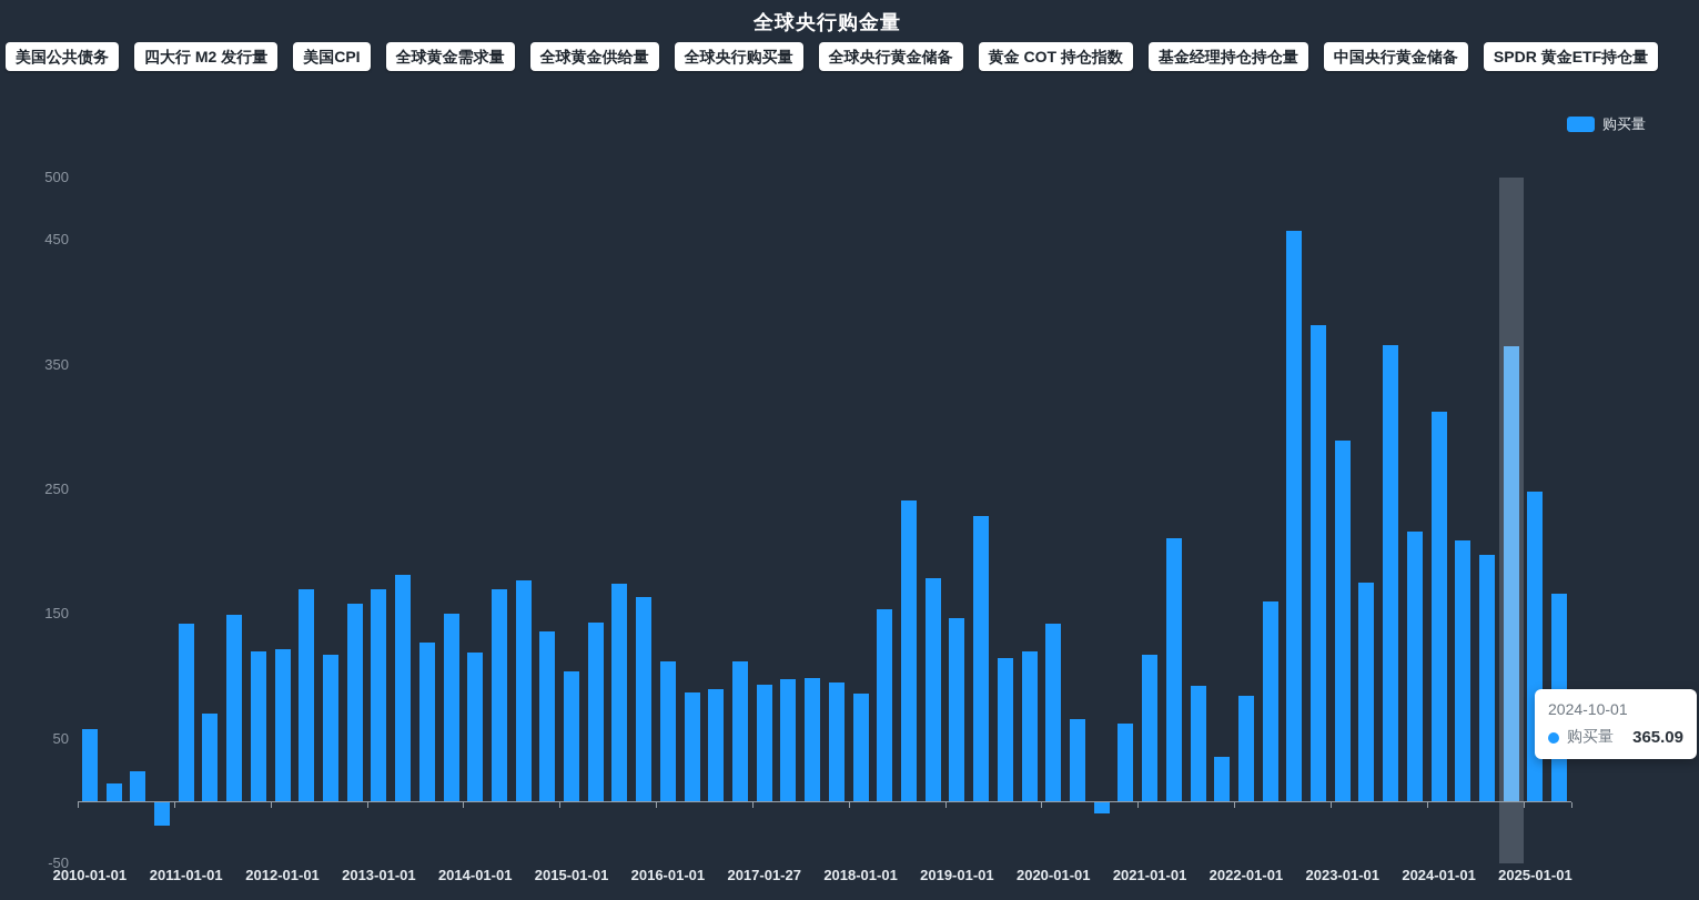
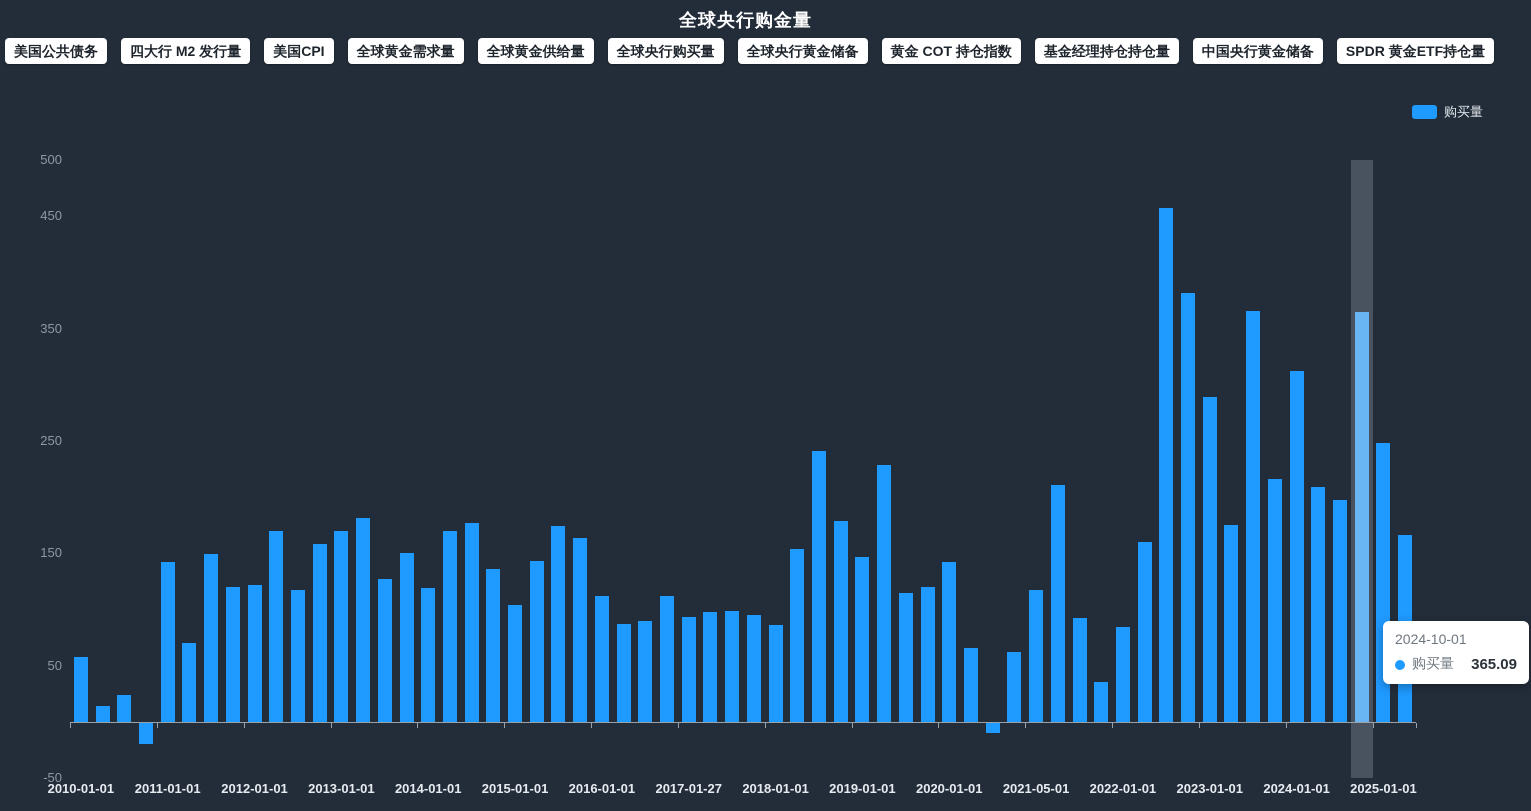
  全球央行购金量
  美国公共债务
  四大行 M2 发行量
  美国CPI
  全球黄金需求量
  全球黄金供给量
  全球央行购买量
  全球央行黄金储备
  黄金 COT 持仓指数
  基金经理持仓持仓量
  中国央行黄金储备
  SPDR 黄金ETF持仓量
  2010-01-01
  2011-01-01
  2012-01-01
  2013-01-01
  2014-01-01
  2015-01-01
  2016-01-01
  2017-01-27
  2018-01-01
  2019-01-01
  2020-01-01
- 2021-01-01
+ 2021-05-01
  2022-01-01
  2023-01-01
  2024-01-01
  2025-01-01
  -50
  50
  150
  250
  350
  450
  500
  购买量
  2024-10-01
  购买量
  365.09
